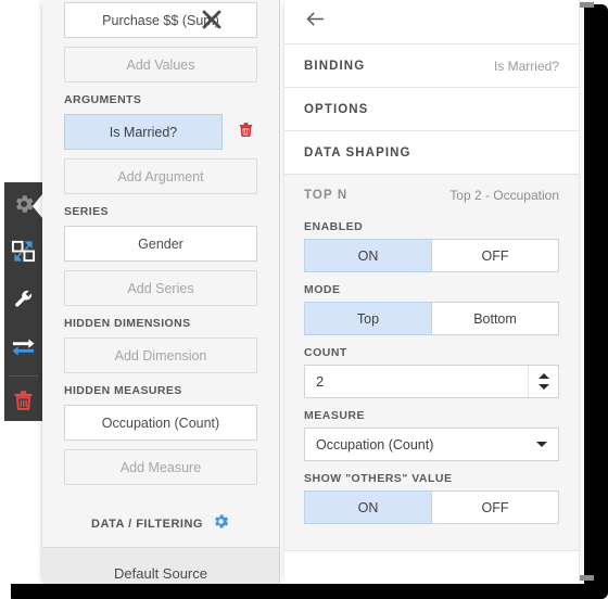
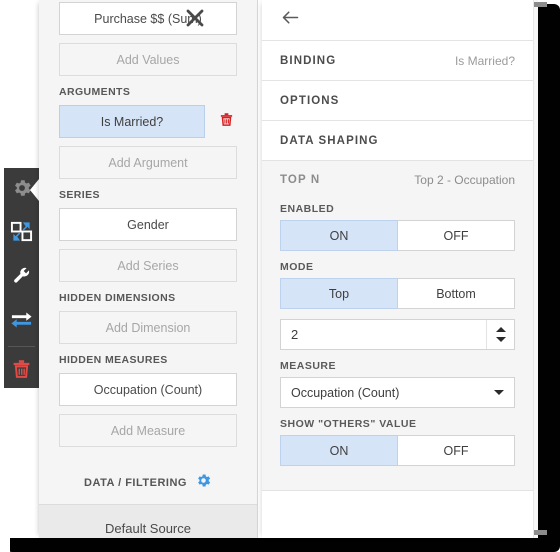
  Purchase $$ (Sum)
  Add Values
  ARGUMENTS
  Is Married?
  Add Argument
  SERIES
  Gender
  Add Series
  HIDDEN DIMENSIONS
  Add Dimension
  HIDDEN MEASURES
  Occupation (Count)
  Add Measure
  DATA / FILTERING
  Default Source
  BINDING
  Is Married?
  OPTIONS
  DATA SHAPING
  TOP N
  Top 2 - Occupation
  ENABLED
  ON
  OFF
  MODE
  Top
  Bottom
- COUNT
  2
  MEASURE
  Occupation (Count)
  SHOW "OTHERS" VALUE
  ON
  OFF
